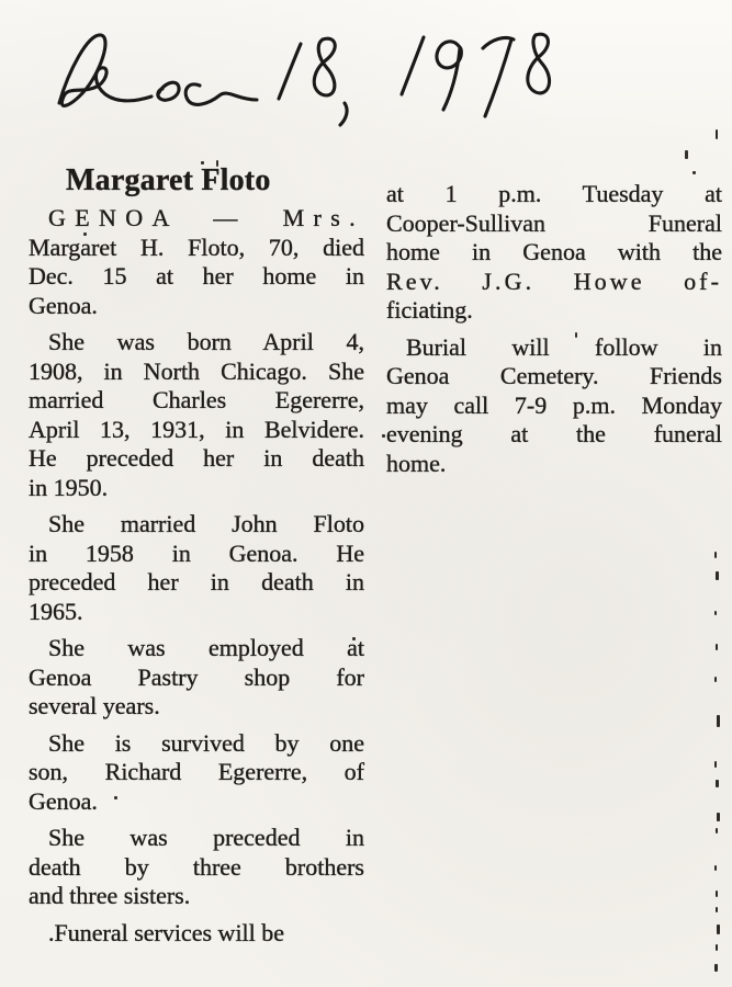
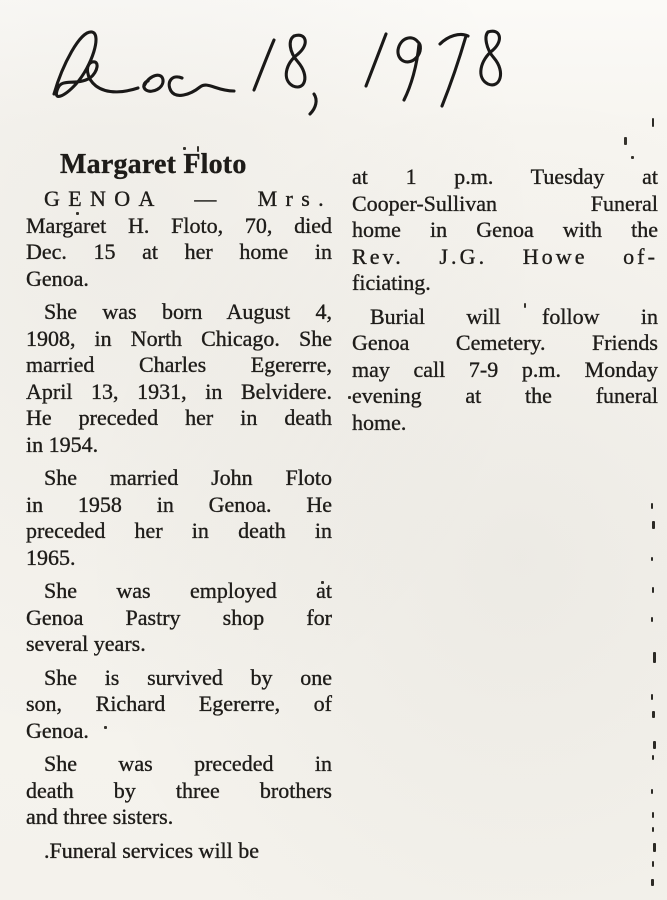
  Margaret Floto
  GENOA — Mrs.
  Margaret H. Floto, 70, died
  Dec. 15 at her home in
  Genoa.
- She was born April 4,
+ She was born August 4,
  1908, in North Chicago. She
  married Charles Egererre,
  April 13, 1931, in Belvidere.
  He preceded her in death
- in 1950.
+ in 1954.
  She married John Floto
  in 1958 in Genoa. He
  preceded her in death in
  1965.
  She was employed at
  Genoa Pastry shop for
  several years.
  She is survived by one
  son, Richard Egererre, of
  Genoa.
  She was preceded in
  death by three brothers
  and three sisters.
  .Funeral services will be
  at 1 p.m. Tuesday at
  Cooper-Sullivan Funeral
  home in Genoa with the
  Rev. J.G. Howe of-
  ficiating.
  Burial will follow in
  Genoa Cemetery. Friends
  may call 7-9 p.m. Monday
  evening at the funeral
  home.
